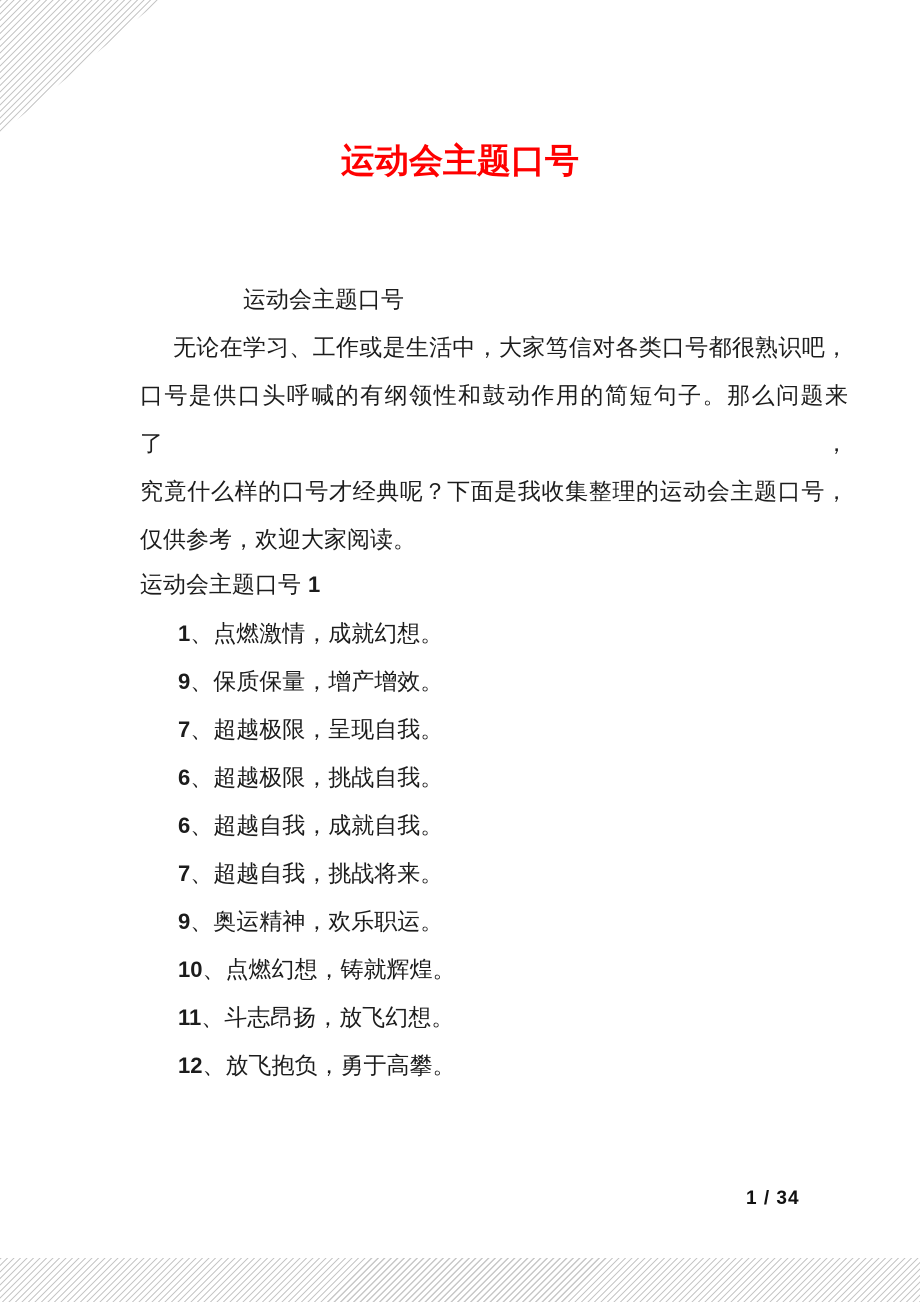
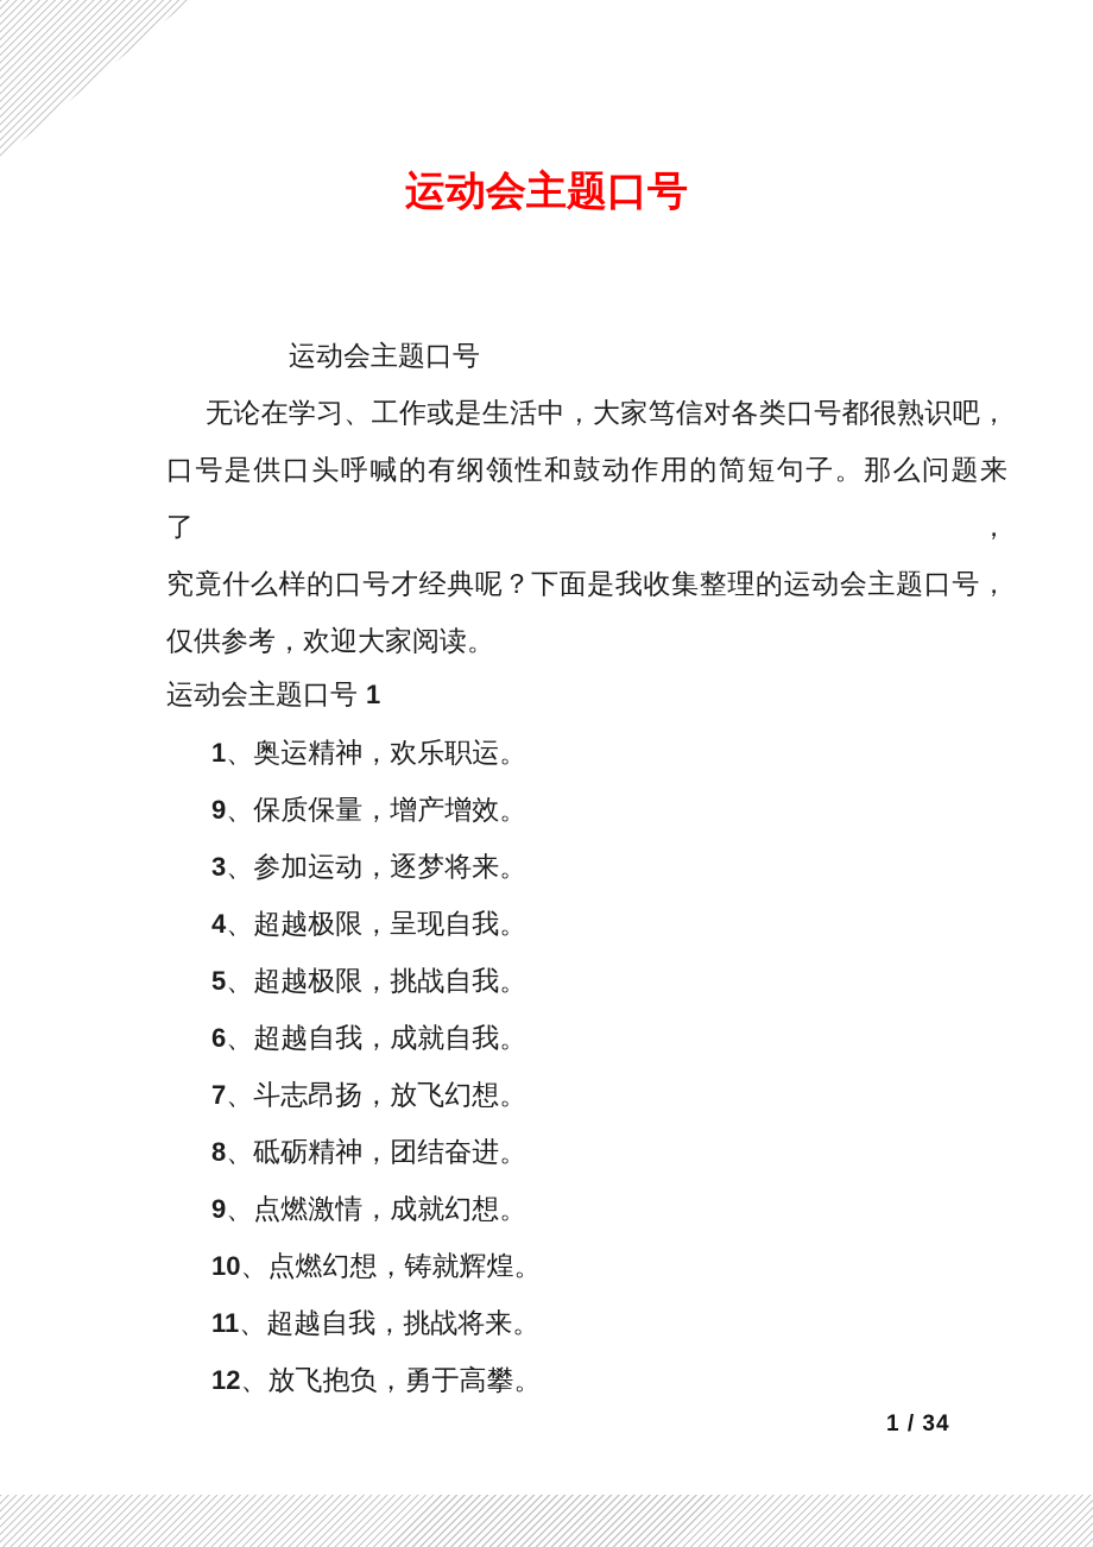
  运动会主题口号
  运动会主题口号
  无论在学习、工作或是生活中，大家笃信对各类口号都很熟识吧，
  口号是供口头呼喊的有纲领性和鼓动作用的简短句子。那么问题来了，
  究竟什么样的口号才经典呢？下面是我收集整理的运动会主题口号，
  仅供参考，欢迎大家阅读。
  运动会主题口号 1
- 1、点燃激情，成就幻想。
+ 1、奥运精神，欢乐职运。
  9、保质保量，增产增效。
+ 3、参加运动，逐梦将来。
- 7、超越极限，呈现自我。
+ 4、超越极限，呈现自我。
- 6、超越极限，挑战自我。
+ 5、超越极限，挑战自我。
  6、超越自我，成就自我。
- 7、超越自我，挑战将来。
+ 7、斗志昂扬，放飞幻想。
+ 8、砥砺精神，团结奋进。
- 9、奥运精神，欢乐职运。
+ 9、点燃激情，成就幻想。
  10、点燃幻想，铸就辉煌。
- 11、斗志昂扬，放飞幻想。
+ 11、超越自我，挑战将来。
  12、放飞抱负，勇于高攀。
  1 / 34
